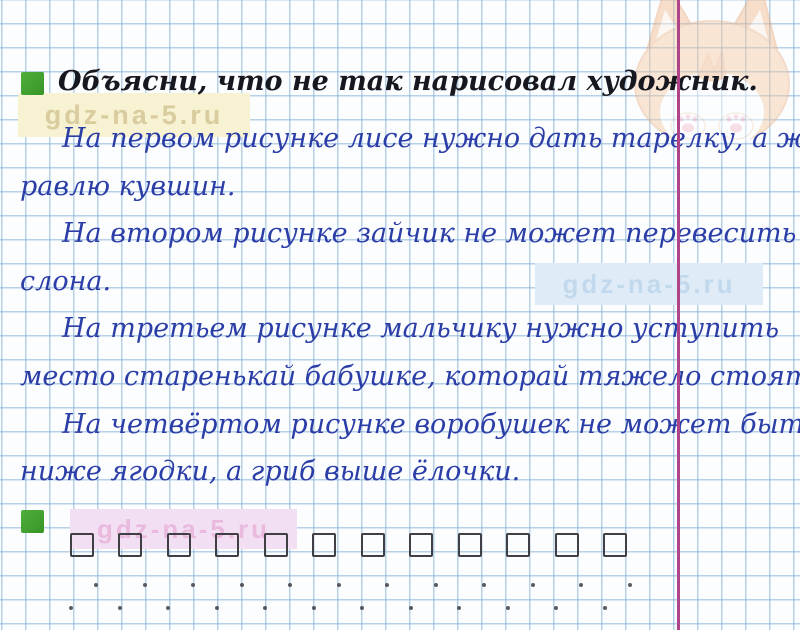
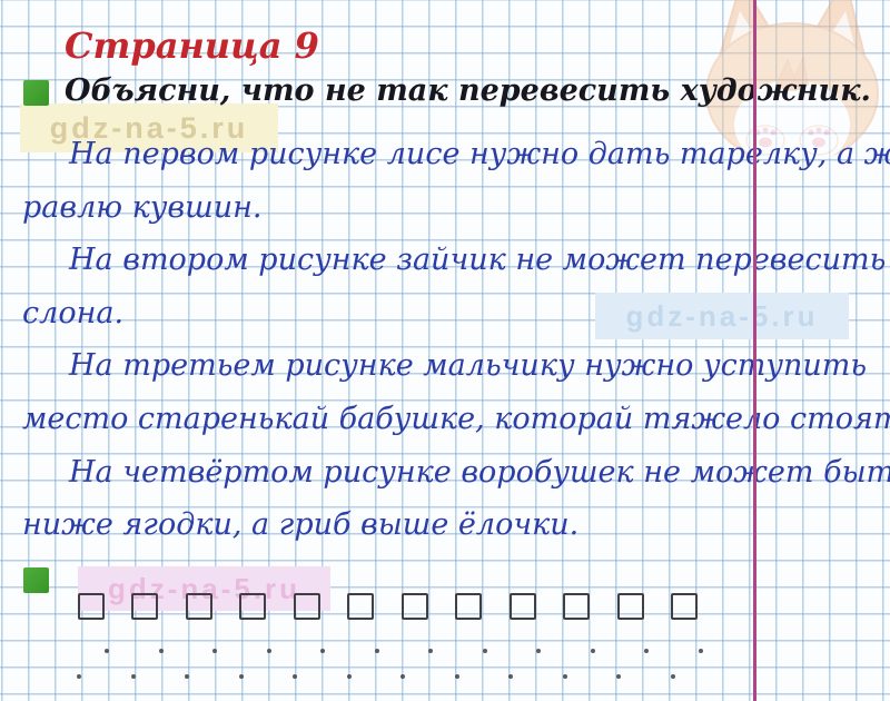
  gdz-na-5.ru
  gdz-na-5.ru
  gdz-na-5.ru
+ Страница 9
- Объясни, что не так нарисовал художник.
+ Объясни, что не так перевесить художник.
  На первом рисунке лисе нужно дать тарлку, а ж
  равлю кувшин.
  На втором рисунке зайчик не может перевесить
  слона.
  На третьем рисунке мальчику нужно уступить
  место старенькай бабушке, которай тяжео стоят
  На четвёртом рисунке воробушек не может быт
  ниже ягодки, а гриб выше ёлочки.
